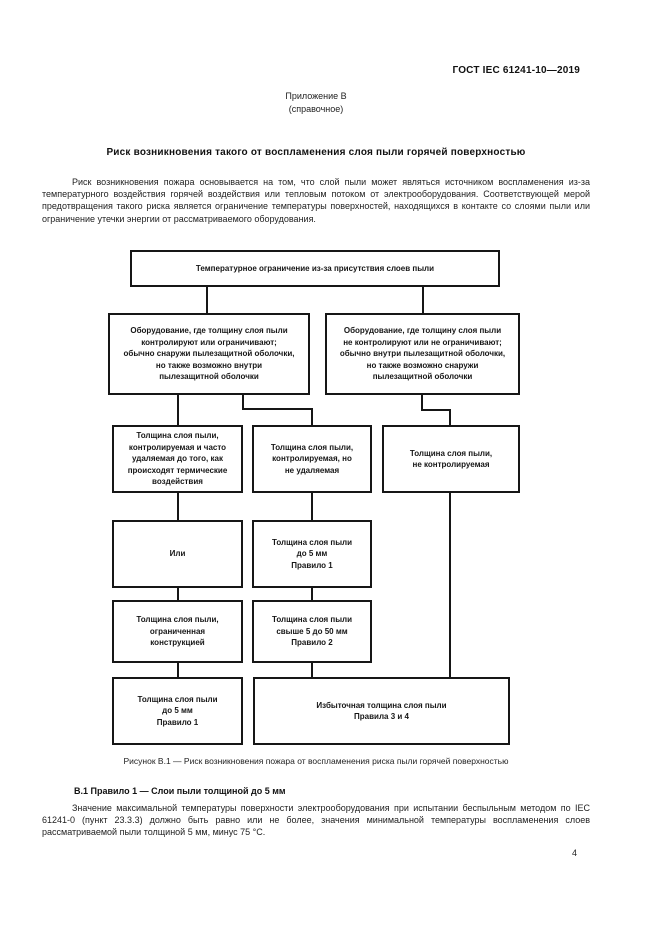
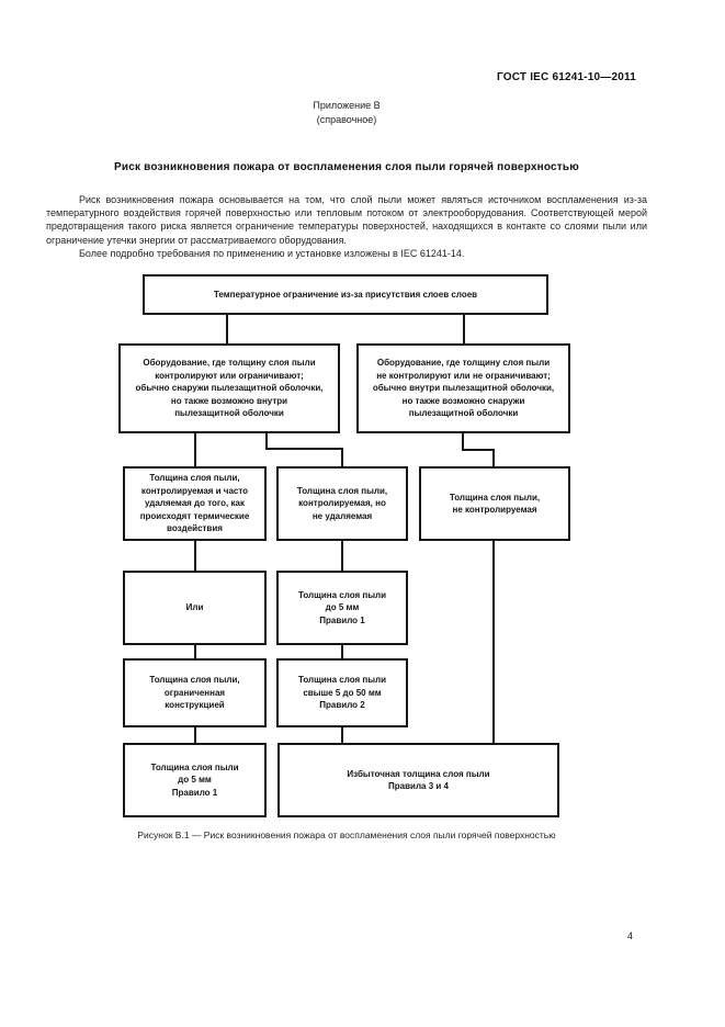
- ГОСТ IEC 61241-10—2019
+ ГОСТ IEC 61241-10—2011
  Приложение В
  (справочное)
- Риск возникновения такого от воспламенения слоя пыли горячей поверхностью
+ Риск возникновения пожара от воспламенения слоя пыли горячей поверхностью
- Риск возникновения пожара основывается на том, что слой пыли может являться источником воспламенения из-за температурного воздействия горячей воздействия или тепловым потоком от электрооборудования. Соответствующей мерой предотвращения такого риска является ограничение температуры поверхностей, находящихся в контакте со слоями пыли или ограничение утечки энергии от рассматриваемого оборудования.
+ Риск возникновения пожара основывается на том, что слой пыли может являться источником воспламенения из-за температурного воздействия горячей поверхностью или тепловым потоком от электрооборудования. Соответствующей мерой предотвращения такого риска является ограничение температуры поверхностей, находящихся в контакте со слоями пыли или ограничение утечки энергии от рассматриваемого оборудования.
+ Более подробно требования по применению и установке изложены в IEC 61241-14.
- Температурное ограничение из-за присутствия слоев пыли
+ Температурное ограничение из-за присутствия слоев слоев
  Оборудование, где толщину слоя пыли
  контролируют или ограничивают;
  обычно снаружи пылезащитной оболочки,
  но также возможно внутри
  пылезащитной оболочки
  Оборудование, где толщину слоя пыли
  не контролируют или не ограничивают;
  обычно внутри пылезащитной оболочки,
  но также возможно снаружи
  пылезащитной оболочки
  Толщина слоя пыли,
  контролируемая и часто
  удаляемая до того, как
  происходят термические
  воздействия
  Толщина слоя пыли,
  контролируемая, но
  не удаляемая
  Толщина слоя пыли,
  не контролируемая
  Или
  Толщина слоя пыли
  до 5 мм
  Правило 1
  Толщина слоя пыли,
  ограниченная
  конструкцией
  Толщина слоя пыли
  свыше 5 до 50 мм
  Правило 2
  Толщина слоя пыли
  до 5 мм
  Правило 1
  Избыточная толщина слоя пыли
  Правила 3 и 4
- Рисунок В.1 — Риск возникновения пожара от воспламенения риска пыли горячей поверхностью
+ Рисунок В.1 — Риск возникновения пожара от воспламенения слоя пыли горячей поверхностью
- В.1 Правило 1 — Слои пыли толщиной до 5 мм
- Значение максимальной температуры поверхности электрооборудования при испытании беспыльным методом по IEC 61241-0 (пункт 23.3.3) должно быть равно или не более, значения минимальной температуры воспламенения слоев рассматриваемой пыли толщиной 5 мм, минус 75 °С.
  4
